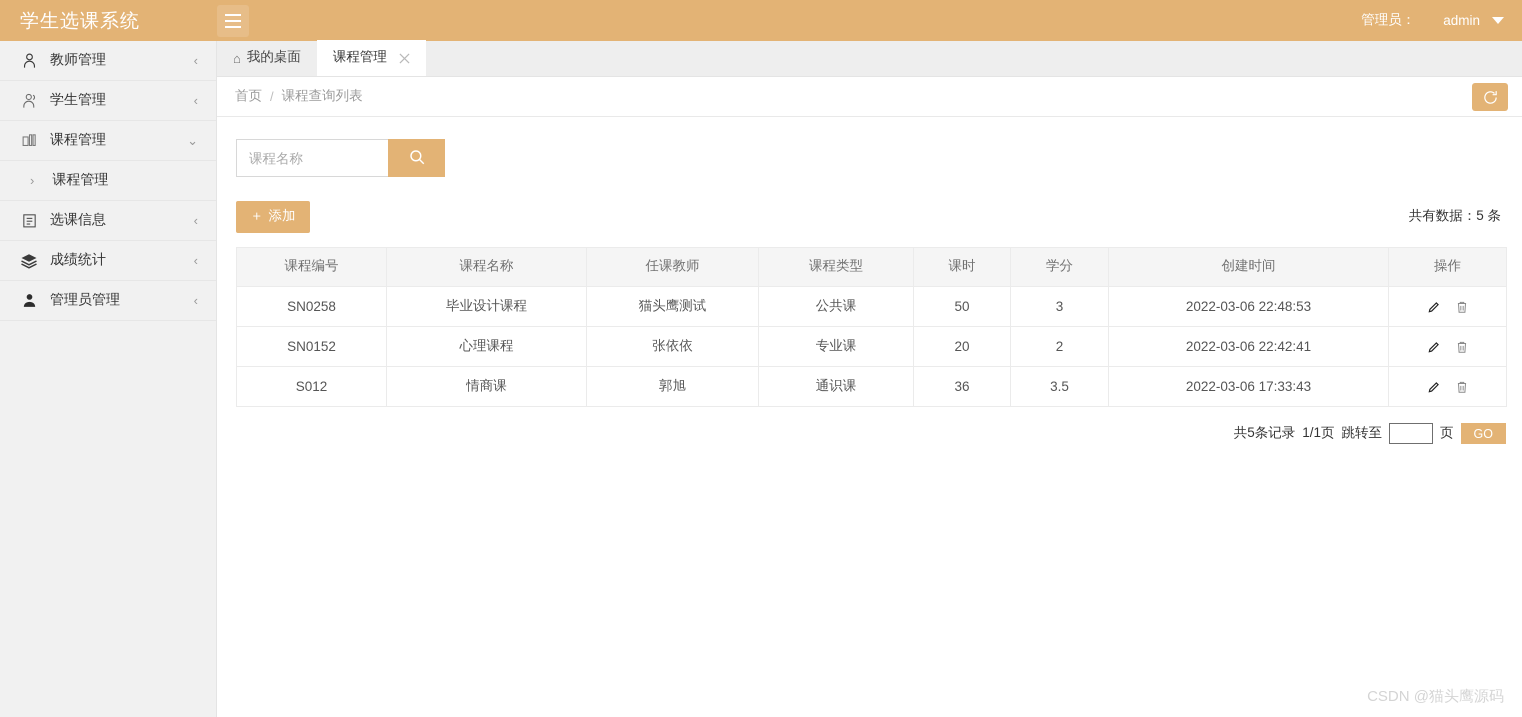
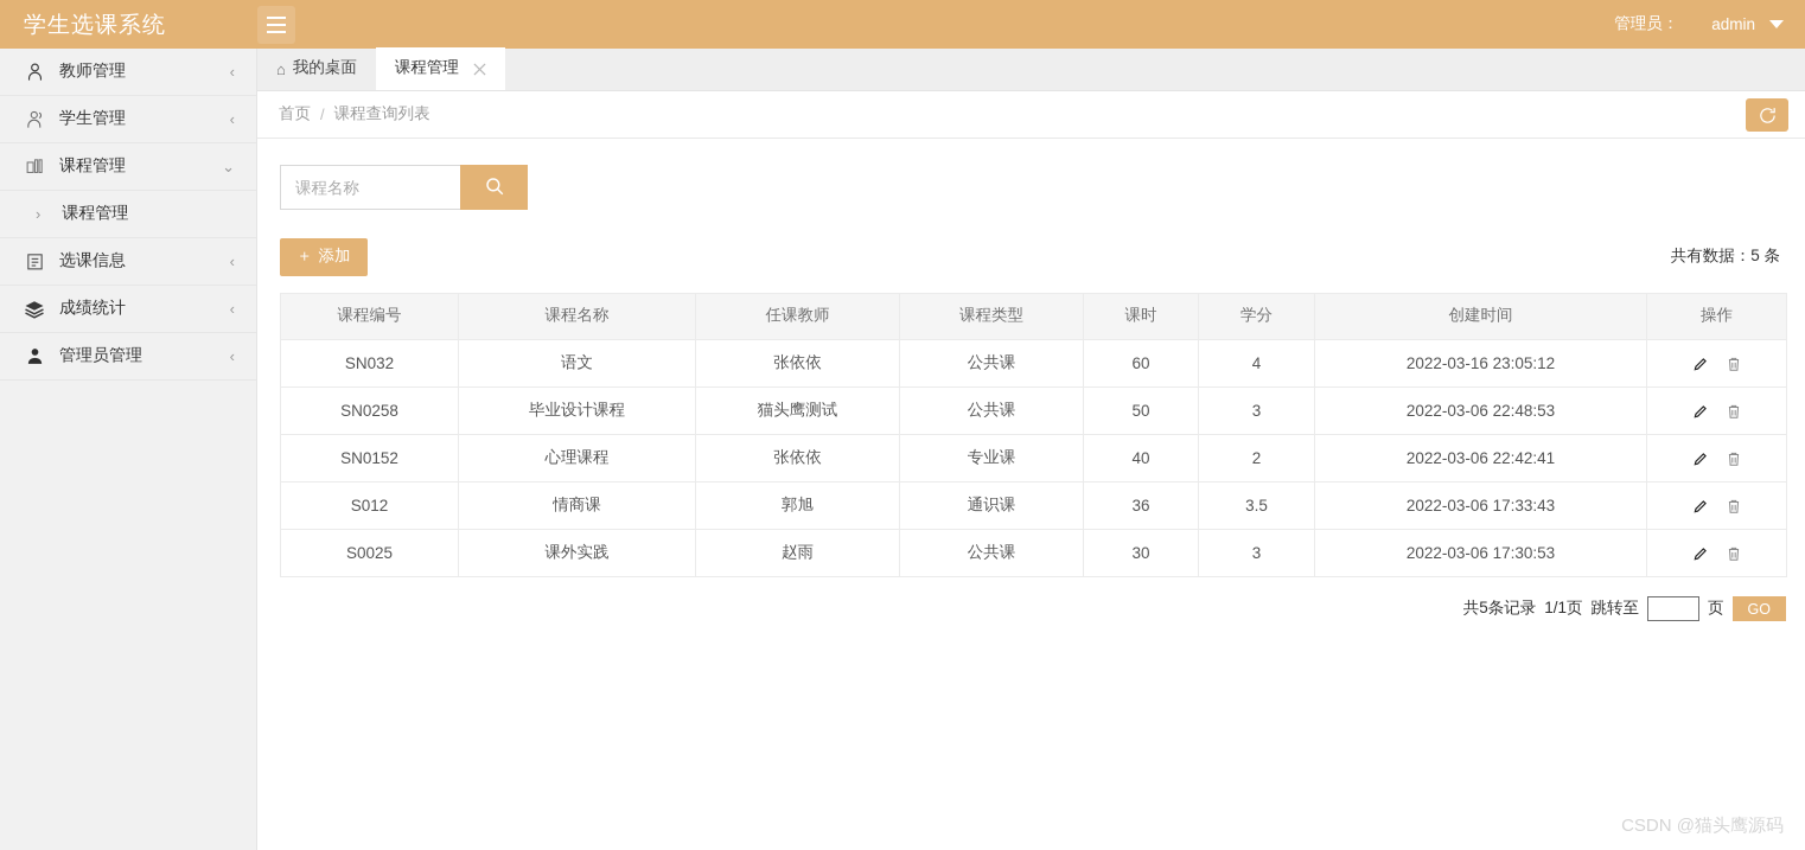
  学生选课系统
  管理员：
  admin
  教师管理
  ‹
  学生管理
  ‹
  课程管理
  ⌄
  ›
  课程管理
  选课信息
  ‹
  成绩统计
  ‹
  管理员管理
  ‹
  ⌂
  我的桌面
  课程管理
  首页
  /
  课程查询列表
  课程名称
  ＋
  添加
  共有数据：5 条
  课程编号	课程名称	任课教师	课程类型	课时	学分	创建时间	操作
+ SN032	语文	张依依	公共课	60	4	2022-03-16 23:05:12
  SN0258	毕业设计课程	猫头鹰测试	公共课	50	3	2022-03-06 22:48:53
- SN0152	心理课程	张依依	专业课	20	2	2022-03-06 22:42:41
+ SN0152	心理课程	张依依	专业课	40	2	2022-03-06 22:42:41
  S012	情商课	郭旭	通识课	36	3.5	2022-03-06 17:33:43
+ S0025	课外实践	赵雨	公共课	30	3	2022-03-06 17:30:53
  共5条记录
  1/1页
  跳转至
  页
  GO
  CSDN @猫头鹰源码
